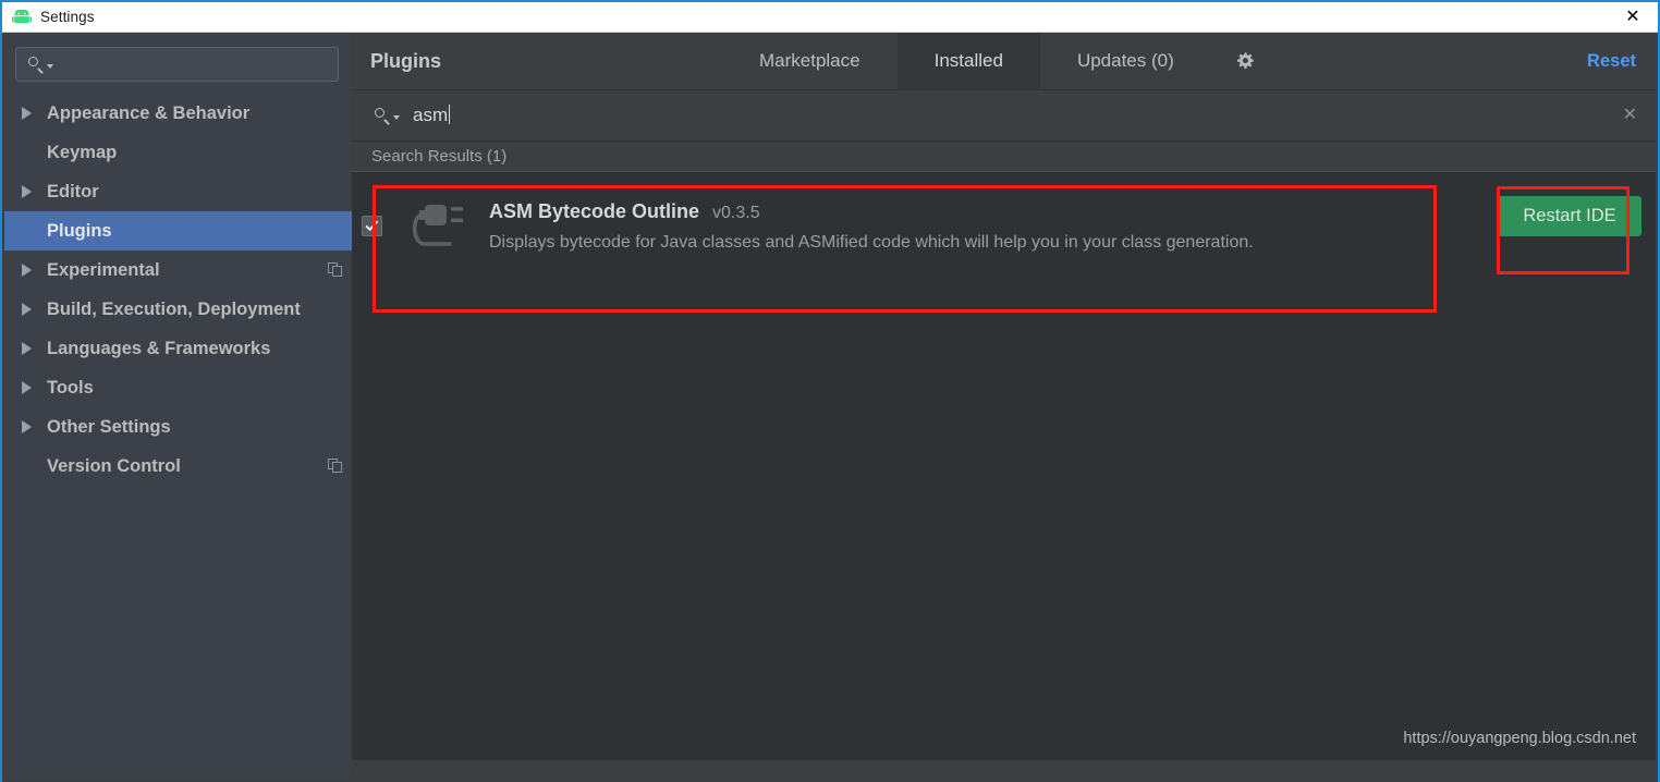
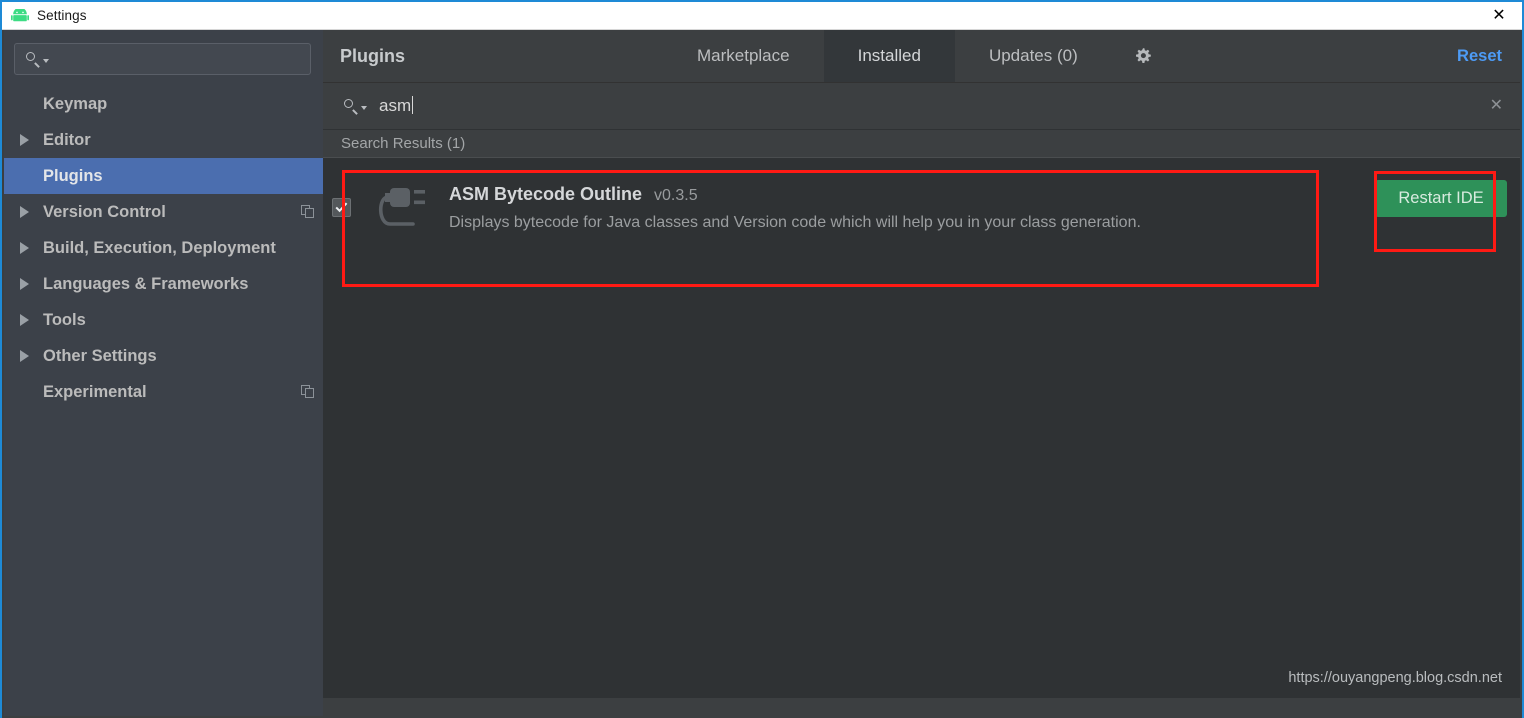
  Settings
  ✕
- Appearance & Behavior
  Keymap
  Editor
  Plugins
- Experimental
+ Version Control
  Build, Execution, Deployment
  Languages & Frameworks
  Tools
  Other Settings
- Version Control
+ Experimental
  Plugins
  Marketplace
  Installed
  Updates (0)
  Reset
  asm
  ✕
  Search Results (1)
  ASM Bytecode Outline
  v0.3.5
- Displays bytecode for Java classes and ASMified code which will help you in your class generation.
+ Displays bytecode for Java classes and Version code which will help you in your class generation.
  Restart IDE
  https://ouyangpeng.blog.csdn.net
